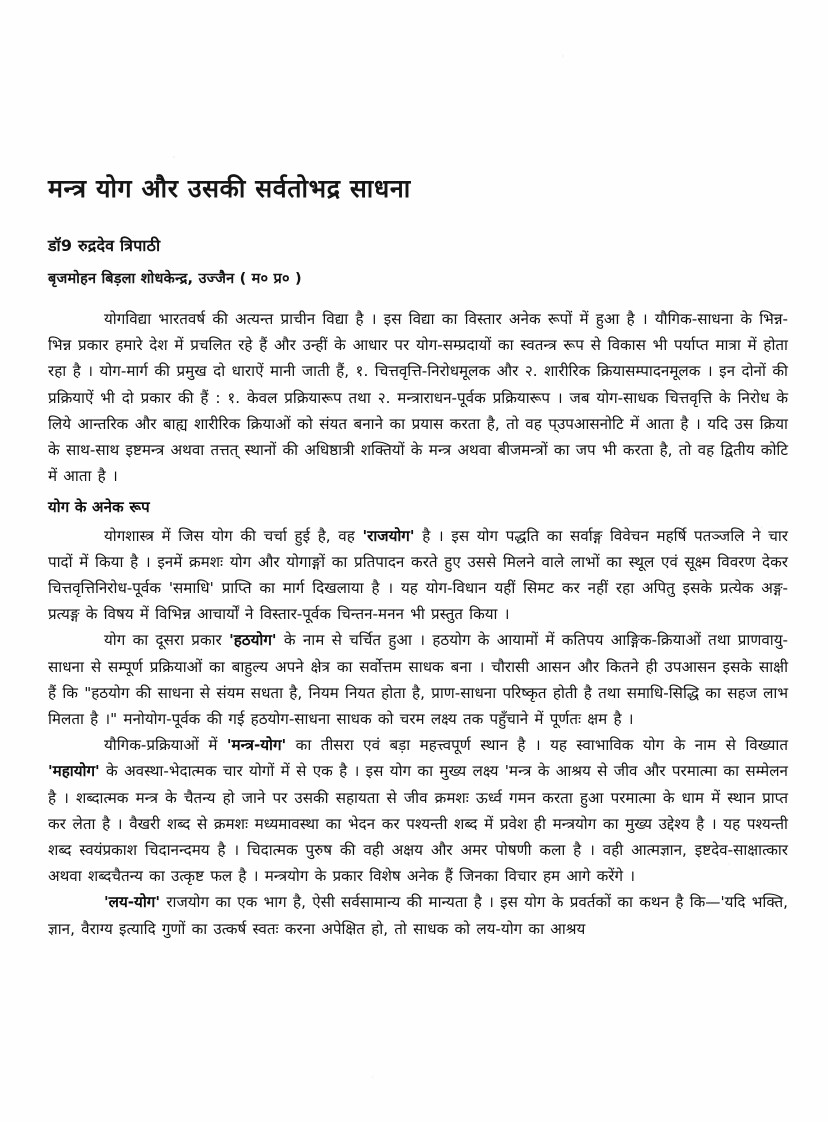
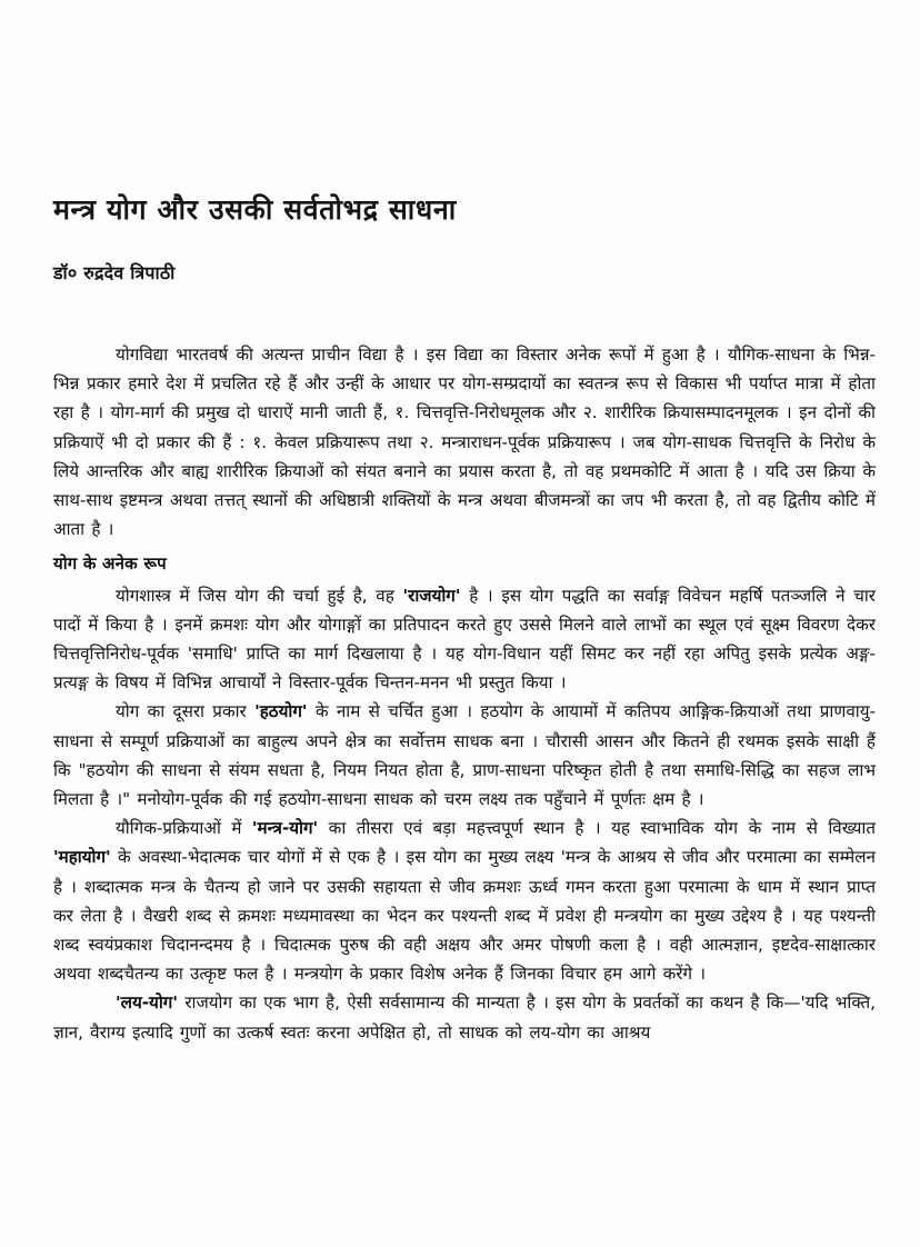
  मन्त्र योग और उसकी सर्वतोभद्र साधना
- डॉ9 रुद्रदेव त्रिपाठी
+ डॉ० रुद्रदेव त्रिपाठी
- बृजमोहन बिड़ला शोधकेन्द्र, उज्जैन ( म० प्र० )
- योगविद्या भारतवर्ष की अत्यन्त प्राचीन विद्या है । इस विद्या का विस्तार अनेक रूपों में हुआ है । यौगिक-साधना के भिन्न-भिन्न प्रकार हमारे देश में प्रचलित रहे हैं और उन्हीं के आधार पर योग-सम्प्रदायों का स्वतन्त्र रूप से विकास भी पर्याप्त मात्रा में होता रहा है । योग-मार्ग की प्रमुख दो धाराऐं मानी जाती हैं, १. चित्तवृत्ति-निरोधमूलक और २. शारीरिक क्रियासम्पादनमूलक । इन दोनों की प्रक्रियाऐं भी दो प्रकार की हैं : १. केवल प्रक्रियारूप तथा २. मन्त्राराधन-पूर्वक प्रक्रियारूप । जब योग-साधक चित्तवृत्ति के निरोध के लिये आन्तरिक और बाह्य शारीरिक क्रियाओं को संयत बनाने का प्रयास करता है, तो वह प्उपआसनोटि में आता है । यदि उस क्रिया के साथ-साथ इष्टमन्त्र अथवा तत्तत् स्थानों की अधिष्ठात्री शक्तियों के मन्त्र अथवा बीजमन्त्रों का जप भी करता है, तो वह द्वितीय कोटि में आता है ।
+ योगविद्या भारतवर्ष की अत्यन्त प्राचीन विद्या है । इस विद्या का विस्तार अनेक रूपों में हुआ है । यौगिक-साधना के भिन्न-भिन्न प्रकार हमारे देश में प्रचलित रहे हैं और उन्हीं के आधार पर योग-सम्प्रदायों का स्वतन्त्र रूप से विकास भी पर्याप्त मात्रा में होता रहा है । योग-मार्ग की प्रमुख दो धाराऐं मानी जाती हैं, १. चित्तवृत्ति-निरोधमूलक और २. शारीरिक क्रियासम्पादनमूलक । इन दोनों की प्रक्रियाऐं भी दो प्रकार की हैं : १. केवल प्रक्रियारूप तथा २. मन्त्राराधन-पूर्वक प्रक्रियारूप । जब योग-साधक चित्तवृत्ति के निरोध के लिये आन्तरिक और बाह्य शारीरिक क्रियाओं को संयत बनाने का प्रयास करता है, तो वह प्रथमकोटि में आता है । यदि उस क्रिया के साथ-साथ इष्टमन्त्र अथवा तत्तत् स्थानों की अधिष्ठात्री शक्तियों के मन्त्र अथवा बीजमन्त्रों का जप भी करता है, तो वह द्वितीय कोटि में आता है ।
  योग के अनेक रूप
  योगशास्त्र में जिस योग की चर्चा हुई है, वह 'राजयोग' है । इस योग पद्धति का सर्वाङ्ग विवेचन महर्षि पतञ्जलि ने चार पादों में किया है । इनमें क्रमशः योग और योगाङ्गों का प्रतिपादन करते हुए उससे मिलने वाले लाभों का स्थूल एवं सूक्ष्म विवरण देकर चित्तवृत्तिनिरोध-पूर्वक 'समाधि' प्राप्ति का मार्ग दिखलाया है । यह योग-विधान यहीं सिमट कर नहीं रहा अपितु इसके प्रत्येक अङ्ग-प्रत्यङ्ग के विषय में विभिन्न आचार्यों ने विस्तार-पूर्वक चिन्तन-मनन भी प्रस्तुत किया ।
- योग का दूसरा प्रकार 'हठयोग' के नाम से चर्चित हुआ । हठयोग के आयामों में कतिपय आङ्गिक-क्रियाओं तथा प्राणवायु-साधना से सम्पूर्ण प्रक्रियाओं का बाहुल्य अपने क्षेत्र का सर्वोत्तम साधक बना । चौरासी आसन और कितने ही उपआसन इसके साक्षी हैं कि "हठयोग की साधना से संयम सधता है, नियम नियत होता है, प्राण-साधना परिष्कृत होती है तथा समाधि-सिद्धि का सहज लाभ मिलता है ।" मनोयोग-पूर्वक की गई हठयोग-साधना साधक को चरम लक्ष्य तक पहुँचाने में पूर्णतः क्षम है ।
+ योग का दूसरा प्रकार 'हठयोग' के नाम से चर्चित हुआ । हठयोग के आयामों में कतिपय आङ्गिक-क्रियाओं तथा प्राणवायु-साधना से सम्पूर्ण प्रक्रियाओं का बाहुल्य अपने क्षेत्र का सर्वोत्तम साधक बना । चौरासी आसन और कितने ही रथमक इसके साक्षी हैं कि "हठयोग की साधना से संयम सधता है, नियम नियत होता है, प्राण-साधना परिष्कृत होती है तथा समाधि-सिद्धि का सहज लाभ मिलता है ।" मनोयोग-पूर्वक की गई हठयोग-साधना साधक को चरम लक्ष्य तक पहुँचाने में पूर्णतः क्षम है ।
  यौगिक-प्रक्रियाओं में 'मन्त्र-योग' का तीसरा एवं बड़ा महत्त्वपूर्ण स्थान है । यह स्वाभाविक योग के नाम से विख्यात 'महायोग' के अवस्था-भेदात्मक चार योगों में से एक है । इस योग का मुख्य लक्ष्य 'मन्त्र के आश्रय से जीव और परमात्मा का सम्मेलन है । शब्दात्मक मन्त्र के चैतन्य हो जाने पर उसकी सहायता से जीव क्रमशः ऊर्ध्व गमन करता हुआ परमात्मा के धाम में स्थान प्राप्त कर लेता है । वैखरी शब्द से क्रमशः मध्यमावस्था का भेदन कर पश्यन्ती शब्द में प्रवेश ही मन्त्रयोग का मुख्य उद्देश्य है । यह पश्यन्ती शब्द स्वयंप्रकाश चिदानन्दमय है । चिदात्मक पुरुष की वही अक्षय और अमर पोषणी कला है । वही आत्मज्ञान, इष्टदेव-साक्षात्कार अथवा शब्दचैतन्य का उत्कृष्ट फल है । मन्त्रयोग के प्रकार विशेष अनेक हैं जिनका विचार हम आगे करेंगे ।
  'लय-योग' राजयोग का एक भाग है, ऐसी सर्वसामान्य की मान्यता है । इस योग के प्रवर्तकों का कथन है कि—'यदि भक्ति, ज्ञान, वैराग्य इत्यादि गुणों का उत्कर्ष स्वतः करना अपेक्षित हो, तो साधक को लय-योग का आश्रय
